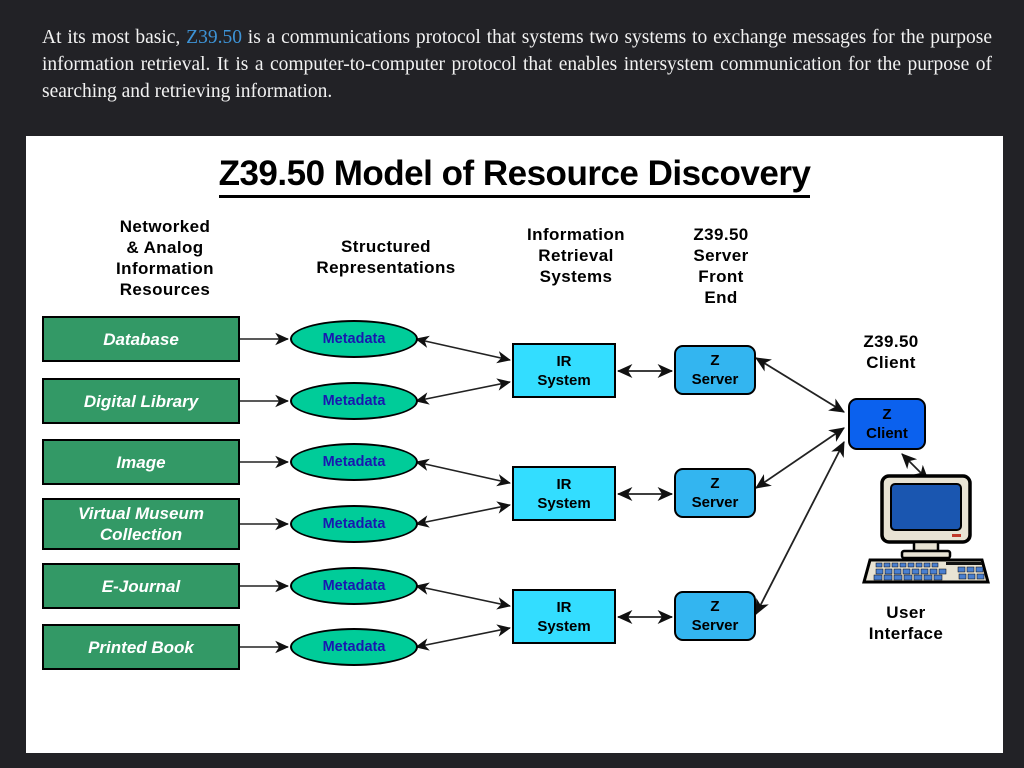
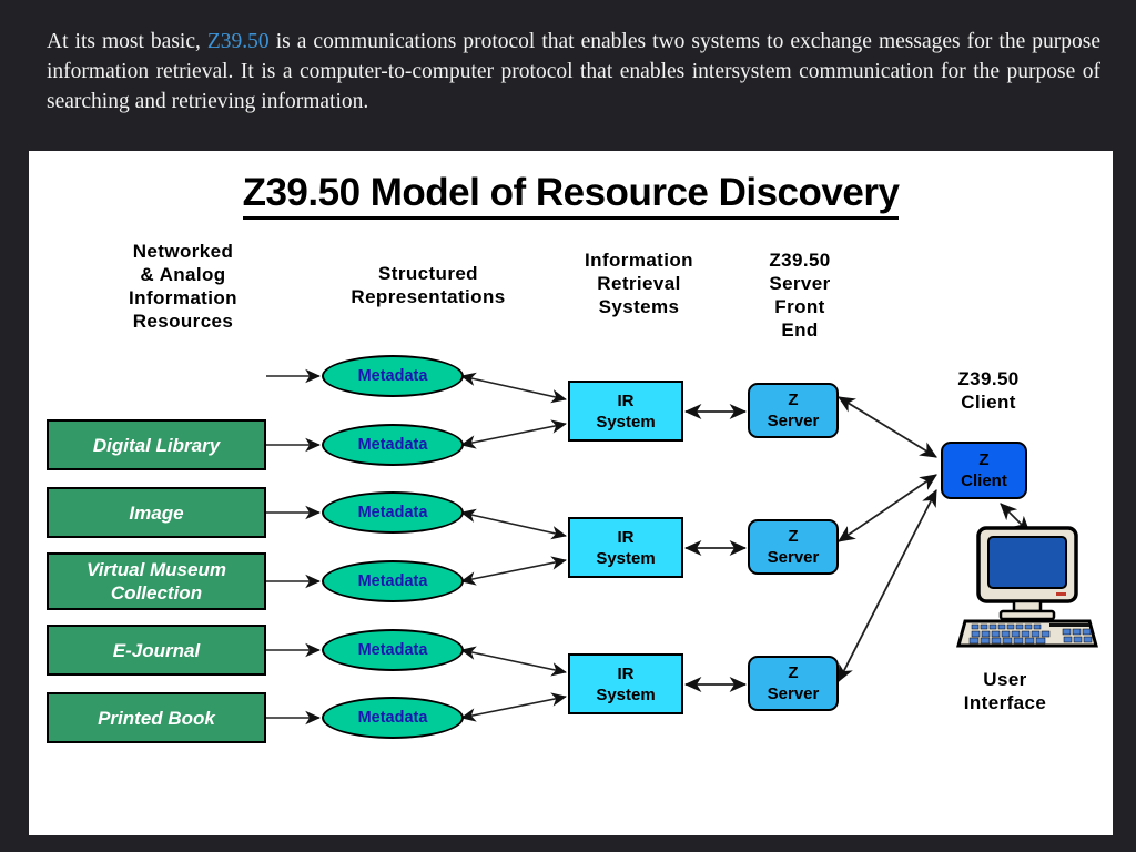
- At its most basic, Z39.50 is a communications protocol that systems two systems to exchange messages for the purpose information retrieval. It is a computer-to-computer protocol that enables intersystem communication for the purpose of searching and retrieving information.
+ At its most basic, Z39.50 is a communications protocol that enables two systems to exchange messages for the purpose information retrieval. It is a computer-to-computer protocol that enables intersystem communication for the purpose of searching and retrieving information.
  Z39.50 Model of Resource Discovery
  Networked
  & Analog
  Information
  Resources
  Structured
  Representations
  Information
  Retrieval
  Systems
  Z39.50
  Server
  Front
  End
  Z39.50
  Client
  User
  Interface
- Database
  Digital Library
  Image
  Virtual Museum
  Collection
  E-Journal
  Printed Book
  Metadata
  Metadata
  Metadata
  Metadata
  Metadata
  Metadata
  IR
  System
  IR
  System
  IR
  System
  Z
  Server
  Z
  Server
  Z
  Server
  Z
  Client
